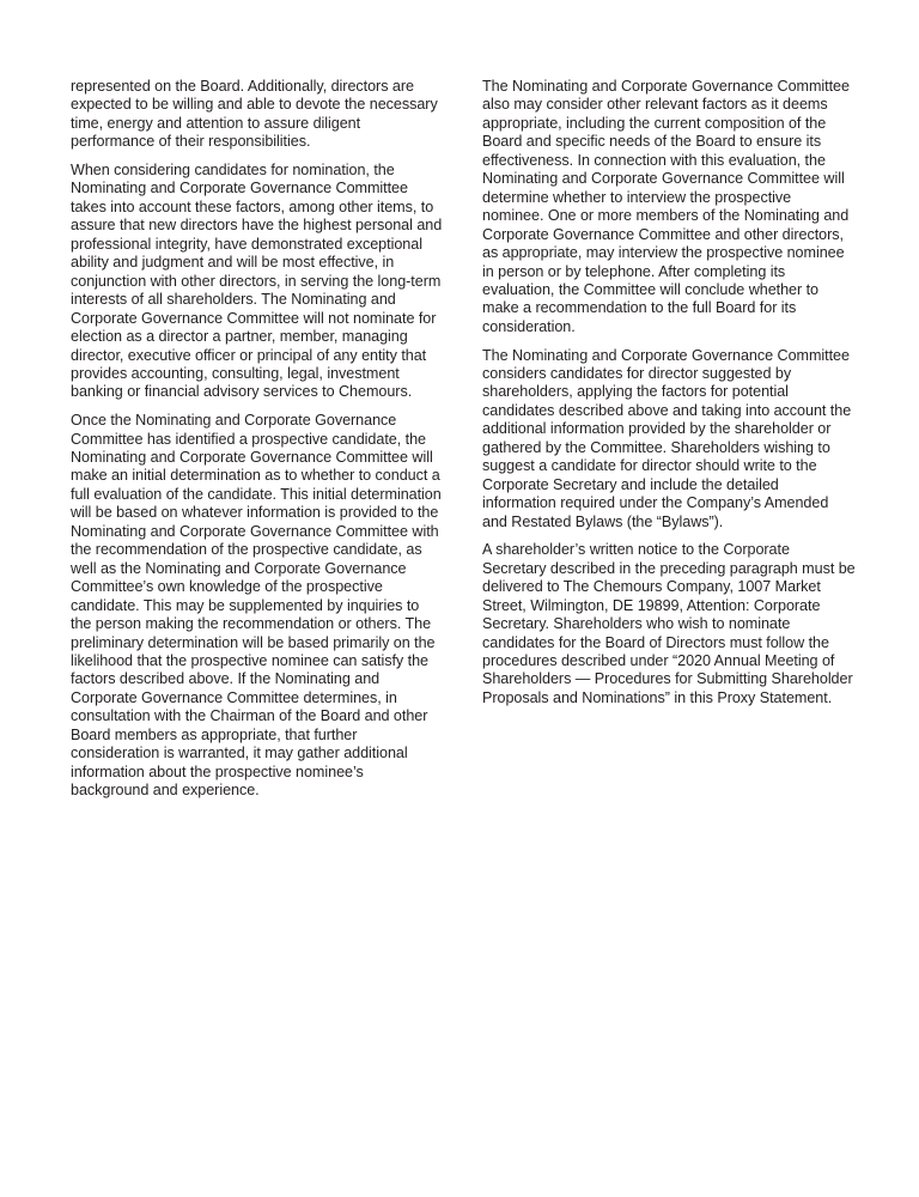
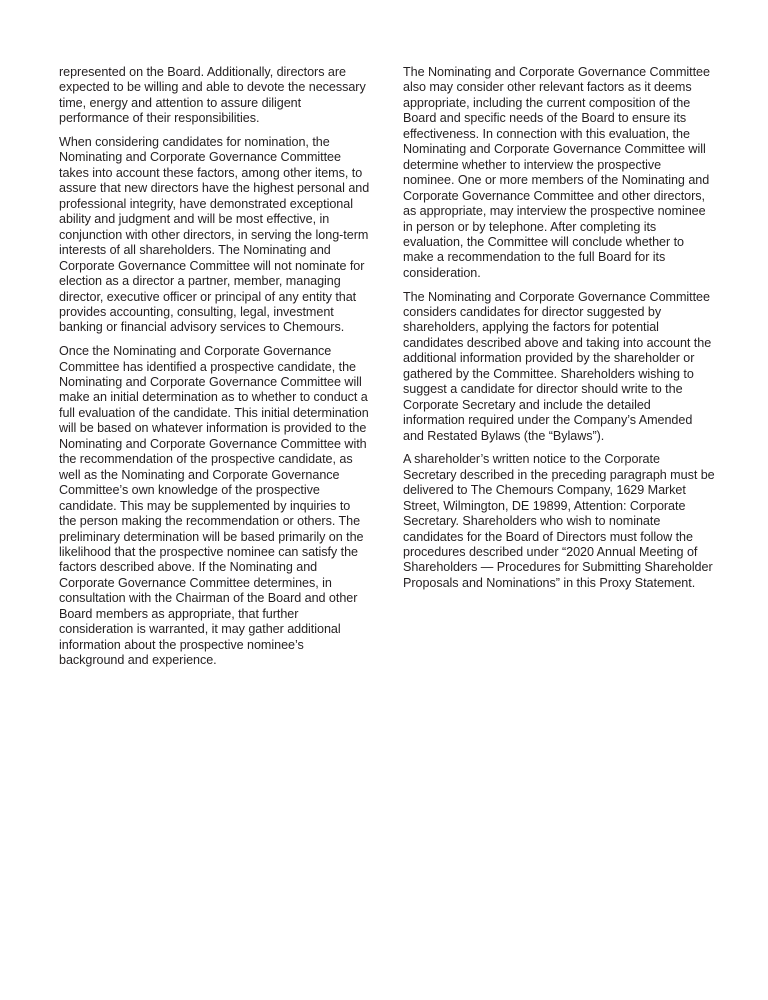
  represented on the Board. Additionally, directors are expected to be willing and able to devote the necessary time, energy and attention to assure diligent performance of their responsibilities.
  When considering candidates for nomination, the Nominating and Corporate Governance Committee takes into account these factors, among other items, to assure that new directors have the highest personal and professional integrity, have demonstrated exceptional ability and judgment and will be most effective, in conjunction with other directors, in serving the long-term interests of all shareholders. The Nominating and Corporate Governance Committee will not nominate for election as a director a partner, member, managing director, executive officer or principal of any entity that provides accounting, consulting, legal, investment banking or financial advisory services to Chemours.
  Once the Nominating and Corporate Governance Committee has identified a prospective candidate, the Nominating and Corporate Governance Committee will make an initial determination as to whether to conduct a full evaluation of the candidate. This initial determination will be based on whatever information is provided to the Nominating and Corporate Governance Committee with the recommendation of the prospective candidate, as well as the Nominating and Corporate Governance Committee’s own knowledge of the prospective candidate. This may be supplemented by inquiries to the person making the recommendation or others. The preliminary determination will be based primarily on the likelihood that the prospective nominee can satisfy the factors described above. If the Nominating and Corporate Governance Committee determines, in consultation with the Chairman of the Board and other Board members as appropriate, that further consideration is warranted, it may gather additional information about the prospective nominee’s background and experience.
  The Nominating and Corporate Governance Committee also may consider other relevant factors as it deems appropriate, including the current composition of the Board and specific needs of the Board to ensure its effectiveness. In connection with this evaluation, the Nominating and Corporate Governance Committee will determine whether to interview the prospective nominee. One or more members of the Nominating and Corporate Governance Committee and other directors, as appropriate, may interview the prospective nominee in person or by telephone. After completing its evaluation, the Committee will conclude whether to make a recommendation to the full Board for its consideration.
  The Nominating and Corporate Governance Committee considers candidates for director suggested by shareholders, applying the factors for potential candidates described above and taking into account the additional information provided by the shareholder or gathered by the Committee. Shareholders wishing to suggest a candidate for director should write to the Corporate Secretary and include the detailed information required under the Company’s Amended and Restated Bylaws (the “Bylaws”).
- A shareholder’s written notice to the Corporate Secretary described in the preceding paragraph must be delivered to The Chemours Company, 1007 Market Street, Wilmington, DE 19899, Attention: Corporate Secretary. Shareholders who wish to nominate candidates for the Board of Directors must follow the procedures described under “2020 Annual Meeting of Shareholders — Procedures for Submitting Shareholder Proposals and Nominations” in this Proxy Statement.
+ A shareholder’s written notice to the Corporate Secretary described in the preceding paragraph must be delivered to The Chemours Company, 1629 Market Street, Wilmington, DE 19899, Attention: Corporate Secretary. Shareholders who wish to nominate candidates for the Board of Directors must follow the procedures described under “2020 Annual Meeting of Shareholders — Procedures for Submitting Shareholder Proposals and Nominations” in this Proxy Statement.
